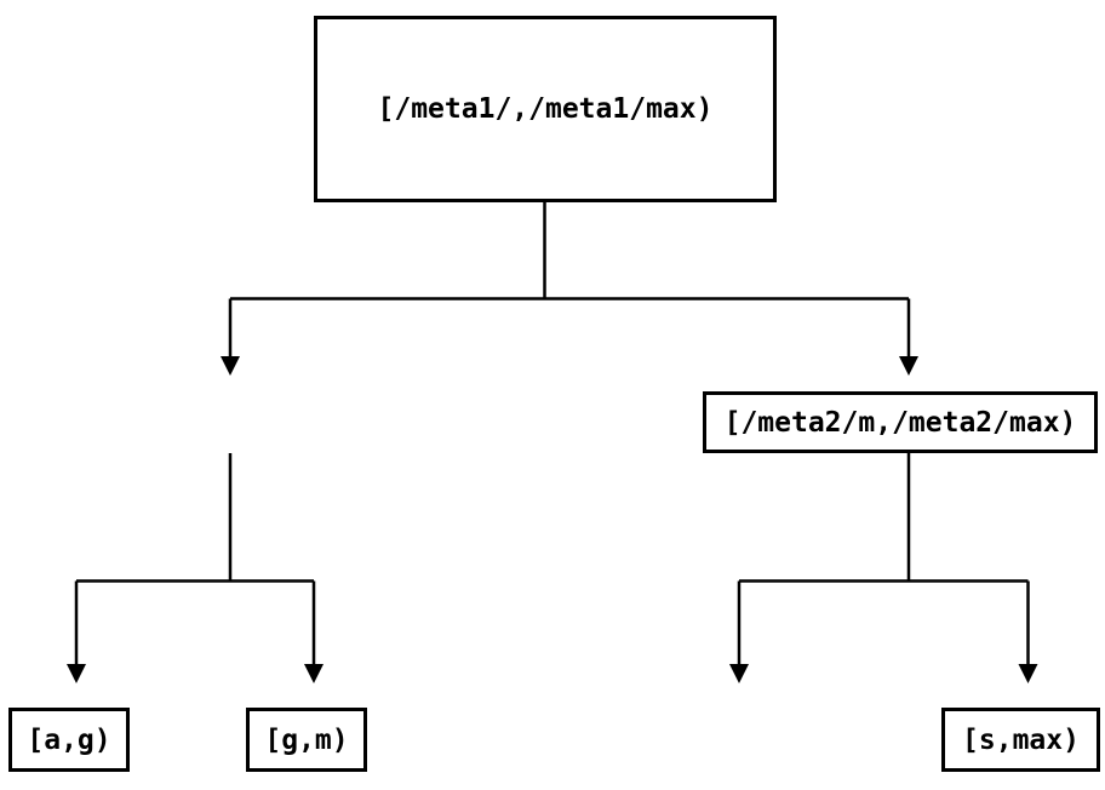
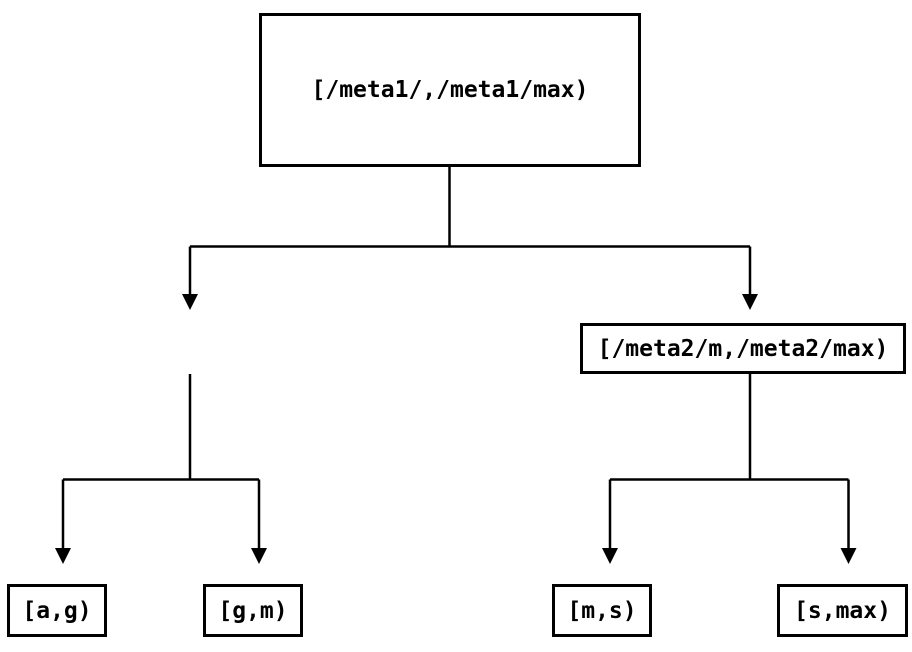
  [/meta1/,/meta1/max)
  [/meta2/m,/meta2/max)
  [a,g)
  [g,m)
+ [m,s)
  [s,max)
